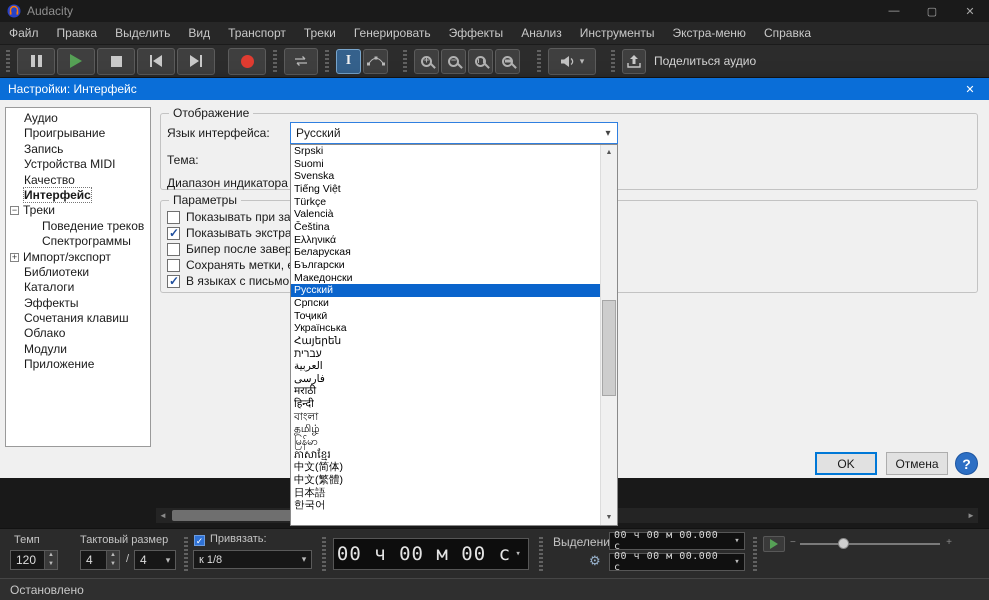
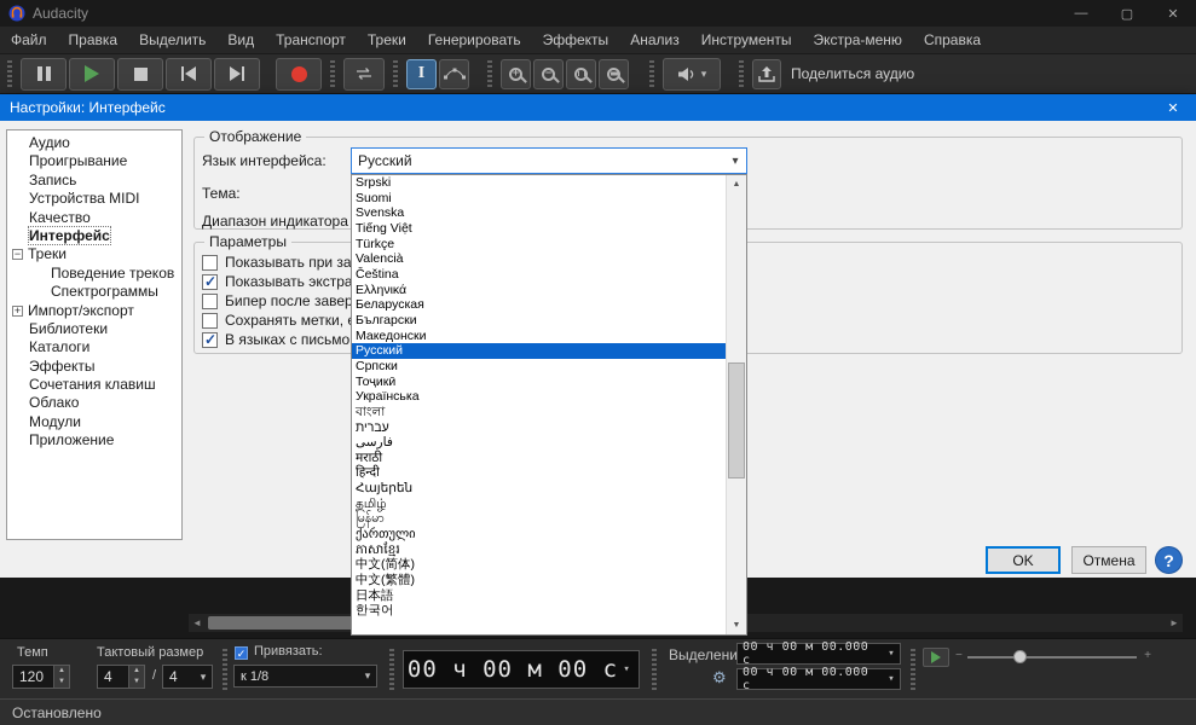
  Audacity
  —
  ▢
  ✕
  Файл
  Правка
  Выделить
  Вид
  Транспорт
  Треки
  Генерировать
  Эффекты
  Анализ
  Инструменты
  Экстра-меню
  Справка
  I
  +
  −
  ▾
  Поделиться аудио
  Настройки: Интерфейс
  ✕
  Аудио
  Проигрывание
  Запись
  Устройства MIDI
  Качество
  Интерфейс
  − Треки
  Поведение треков
  Спектрограммы
  + Импорт/экспорт
  Библиотеки
  Каталоги
  Эффекты
  Сочетания клавиш
  Облако
  Модули
  Приложение
  Отображение
  Язык интерфейса:
  Русский
  ▾
  Тема:
  Диапазон индикатора
  Параметры
  Показывать экстра
  OK
  Отмена
  ?
  Srpski
  Suomi
  Svenska
  Tiếng Việt
  Türkçe
  Valencià
  Čeština
  Ελληνικά
  Беларуская
  Български
  Македонски
  Русский
  Српски
  Тоҷикӣ
  Українська
- Հայերեն
+ বাংলা
  עברית
- العربية
  فارسی
  मराठी
  हिन्दी
- বাংলা
+ Հայերեն
  தமிழ்
  မြန်မာ
+ ქართული
  ភាសាខ្មែរ
  中文(简体)
  中文(繁體)
  日本語
  한국어
  ◄
  ►
  Темп
  120
  Тактовый размер
  4
  /
  4
  ▾
  Привязать:
  к 1/8
  ▾
  00 ч 00 м 00 с
  ▾
  Выделени
  ⚙
  00 ч 00 м 00.000 с
  ▾
  00 ч 00 м 00.000 с
  ▾
  −
  +
  Остановлено
